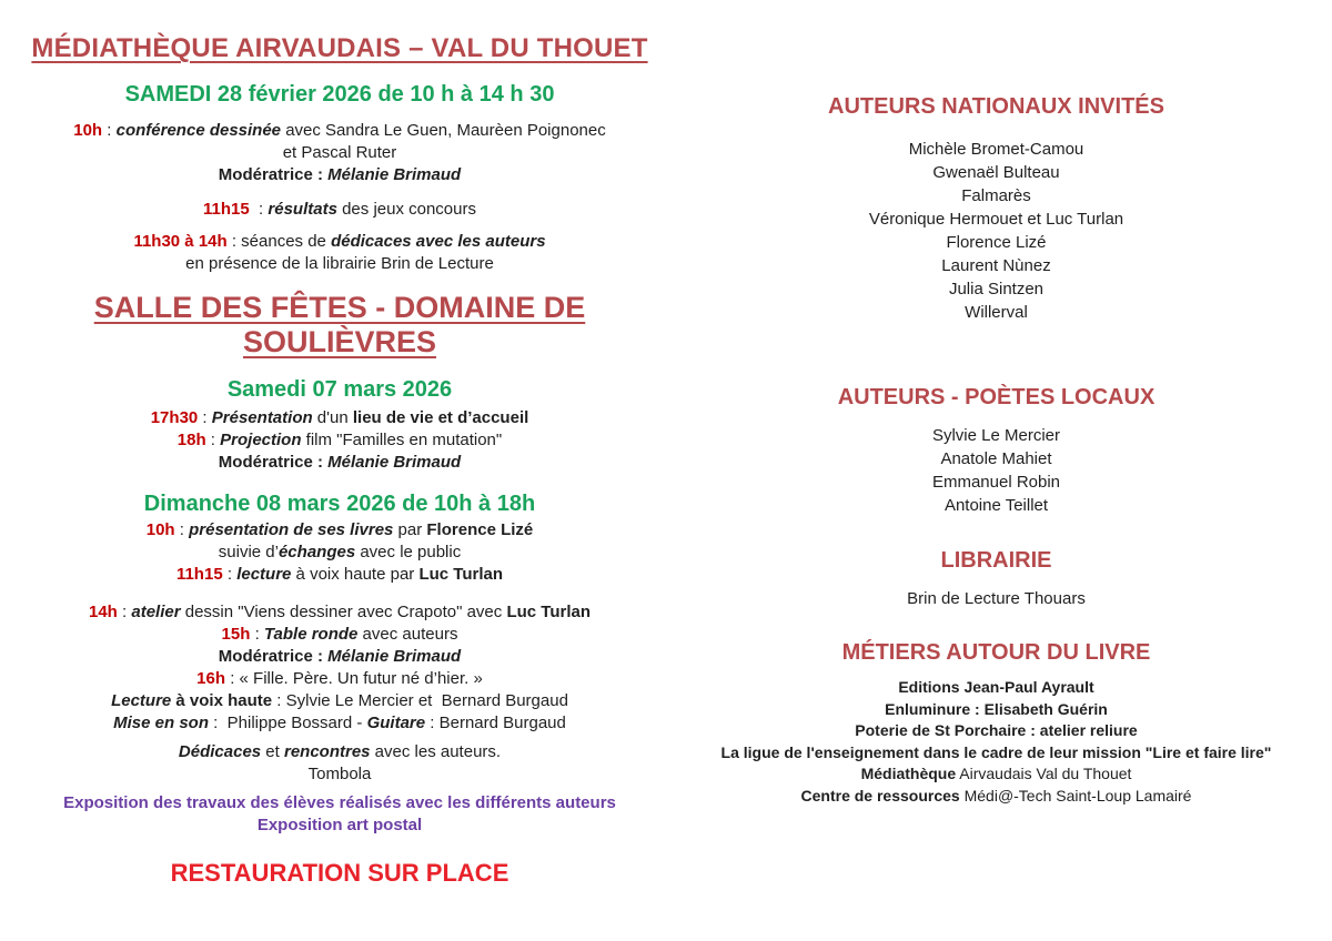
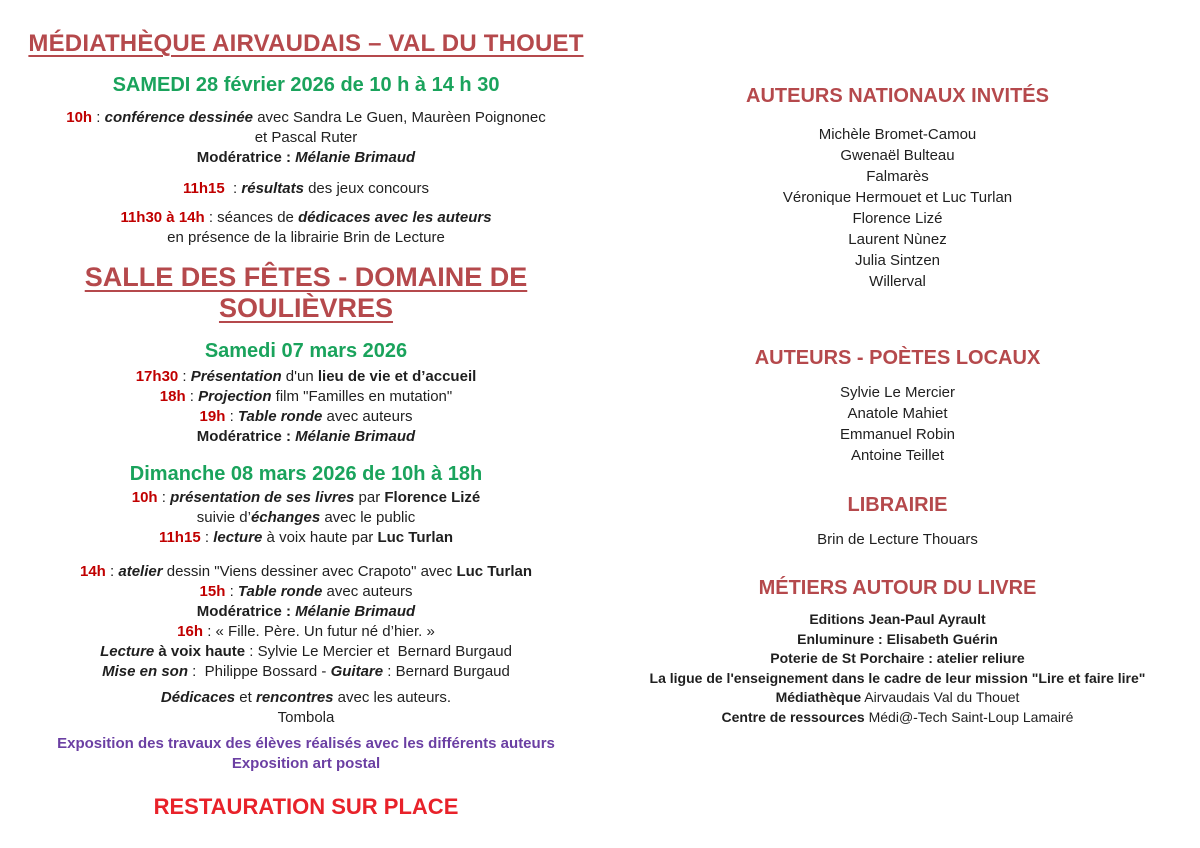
  MÉDIATHÈQUE AIRVAUDAIS – VAL DU THOUET
  SAMEDI 28 février 2026 de 10 h à 14 h 30
  10h : conférence dessinée avec Sandra Le Guen, Maurèen Poignonec
  et Pascal Ruter
  Modératrice : Mélanie Brimaud
  11h15 : résultats des jeux concours
  11h30 à 14h : séances de dédicaces avec les auteurs
  en présence de la librairie Brin de Lecture
  SALLE DES FÊTES - DOMAINE DE SOULIÈVRES
  Samedi 07 mars 2026
  17h30 : Présentation d'un lieu de vie et d’accueil
  18h : Projection film "Familles en mutation"
+ 19h : Table ronde avec auteurs
  Modératrice : Mélanie Brimaud
  Dimanche 08 mars 2026 de 10h à 18h
  10h : présentation de ses livres par Florence Lizé
  suivie d’échanges avec le public
  11h15 : lecture à voix haute par Luc Turlan
  14h : atelier dessin "Viens dessiner avec Crapoto" avec Luc Turlan
  15h : Table ronde avec auteurs
  Modératrice : Mélanie Brimaud
  16h : « Fille. Père. Un futur né d’hier. »
  Lecture à voix haute : Sylvie Le Mercier et Bernard Burgaud
  Mise en son : Philippe Bossard - Guitare : Bernard Burgaud
  Dédicaces et rencontres avec les auteurs.
  Tombola
  Exposition des travaux des élèves réalisés avec les différents auteurs
  Exposition art postal
  RESTAURATION SUR PLACE
  AUTEURS NATIONAUX INVITÉS
  Michèle Bromet-Camou
  Gwenaël Bulteau
  Falmarès
  Véronique Hermouet et Luc Turlan
  Florence Lizé
  Laurent Nùnez
  Julia Sintzen
  Willerval
  AUTEURS - POÈTES LOCAUX
  Sylvie Le Mercier
  Anatole Mahiet
  Emmanuel Robin
  Antoine Teillet
  LIBRAIRIE
  Brin de Lecture Thouars
  MÉTIERS AUTOUR DU LIVRE
  Editions Jean-Paul Ayrault
  Enluminure : Elisabeth Guérin
  Poterie de St Porchaire : atelier reliure
  La ligue de l'enseignement dans le cadre de leur mission "Lire et faire lire"
  Médiathèque Airvaudais Val du Thouet
  Centre de ressources Médi@-Tech Saint-Loup Lamairé
